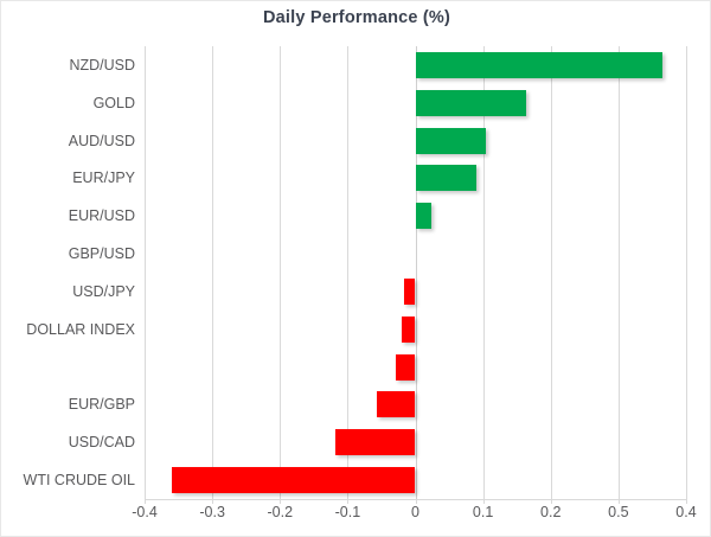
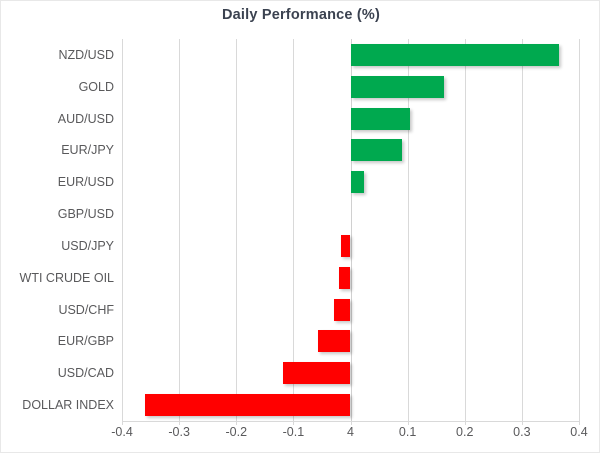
  Daily Performance (%)
  NZD/USD
  GOLD
  AUD/USD
  EUR/JPY
  EUR/USD
  GBP/USD
  USD/JPY
- DOLLAR INDEX
+ WTI CRUDE OIL
+ USD/CHF
  EUR/GBP
  USD/CAD
- WTI CRUDE OIL
+ DOLLAR INDEX
  -0.4
  -0.3
  -0.2
  -0.1
- 0
+ 4
  0.1
  0.2
- 0.5
+ 0.3
  0.4
